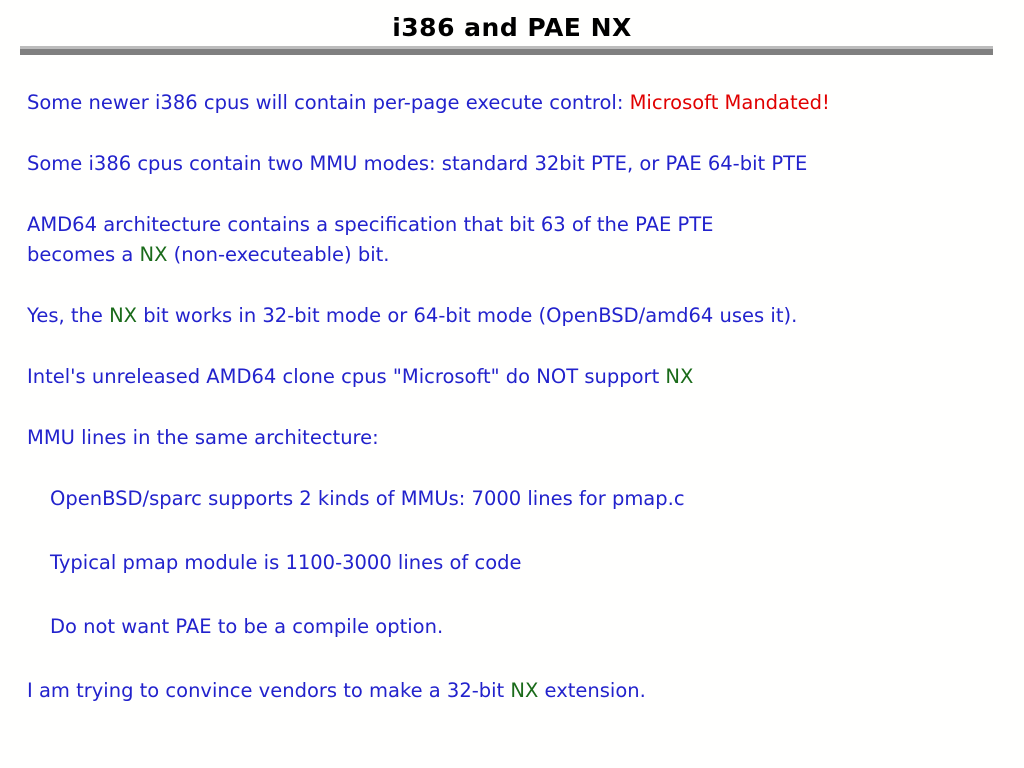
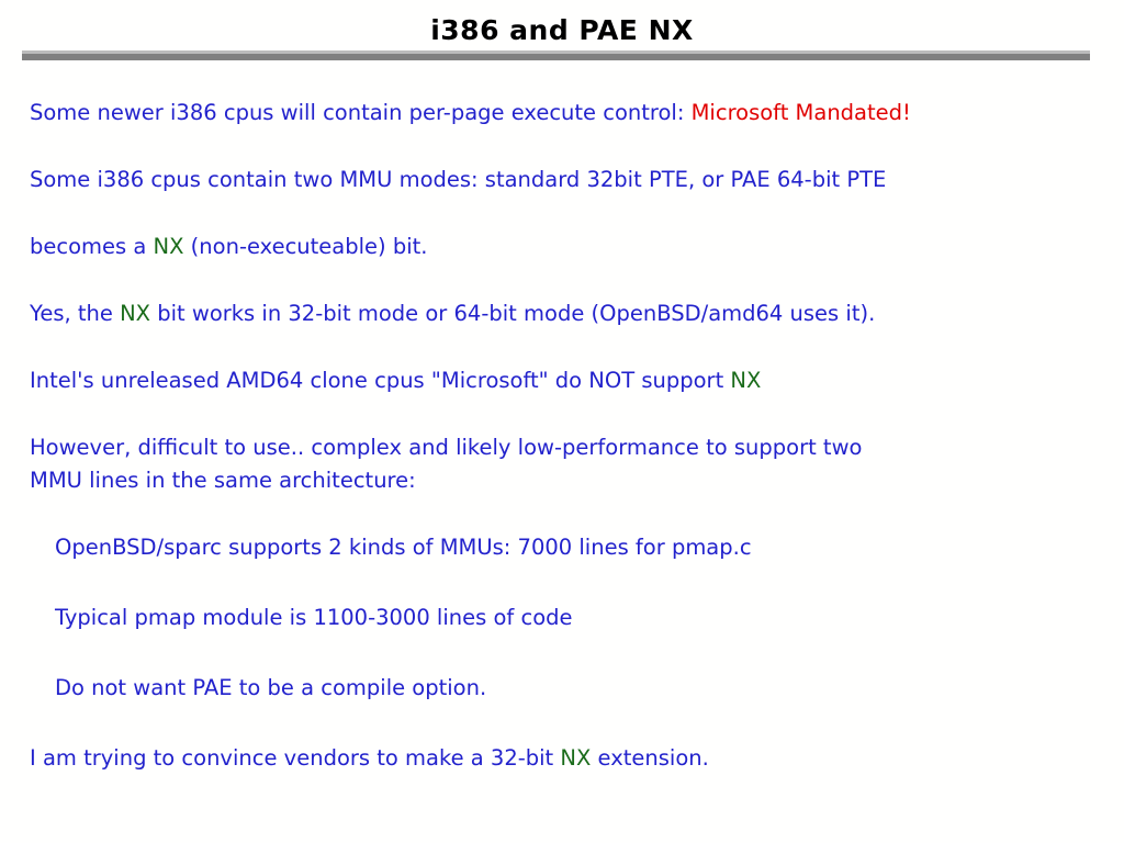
  i386 and PAE NX
  Some newer i386 cpus will contain per-page execute control: Microsoft Mandated!
  Some i386 cpus contain two MMU modes: standard 32bit PTE, or PAE 64-bit PTE
- AMD64 architecture contains a specification that bit 63 of the PAE PTE
  becomes a NX (non-executeable) bit.
  Yes, the NX bit works in 32-bit mode or 64-bit mode (OpenBSD/amd64 uses it).
  Intel's unreleased AMD64 clone cpus "Microsoft" do NOT support NX
+ However, difficult to use.. complex and likely low-performance to support two
  MMU lines in the same architecture:
  OpenBSD/sparc supports 2 kinds of MMUs: 7000 lines for pmap.c
  Typical pmap module is 1100-3000 lines of code
  Do not want PAE to be a compile option.
  I am trying to convince vendors to make a 32-bit NX extension.
